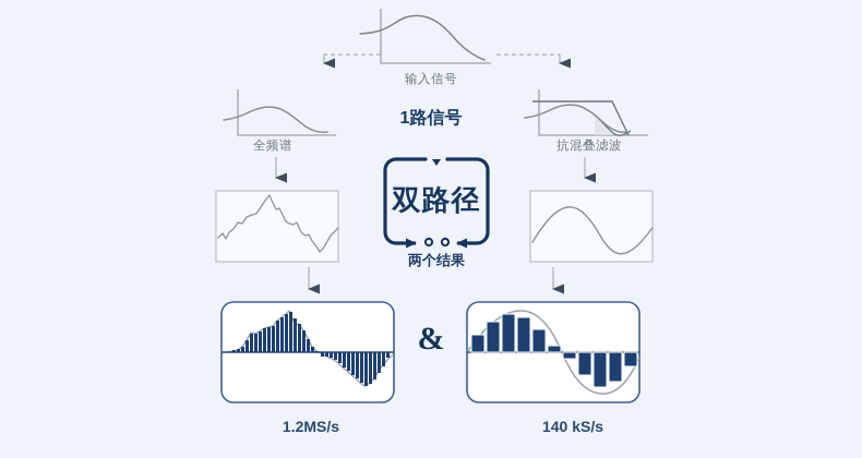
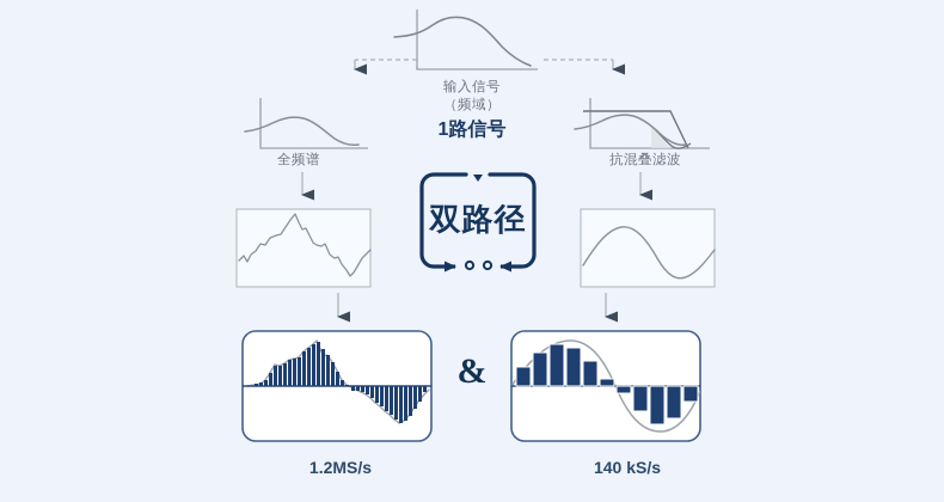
  输入信号
+ （频域）
  1路信号
  全频谱
  抗混叠滤波
  双路径
- 两个结果
  &
  1.2MS/s
  140 kS/s
